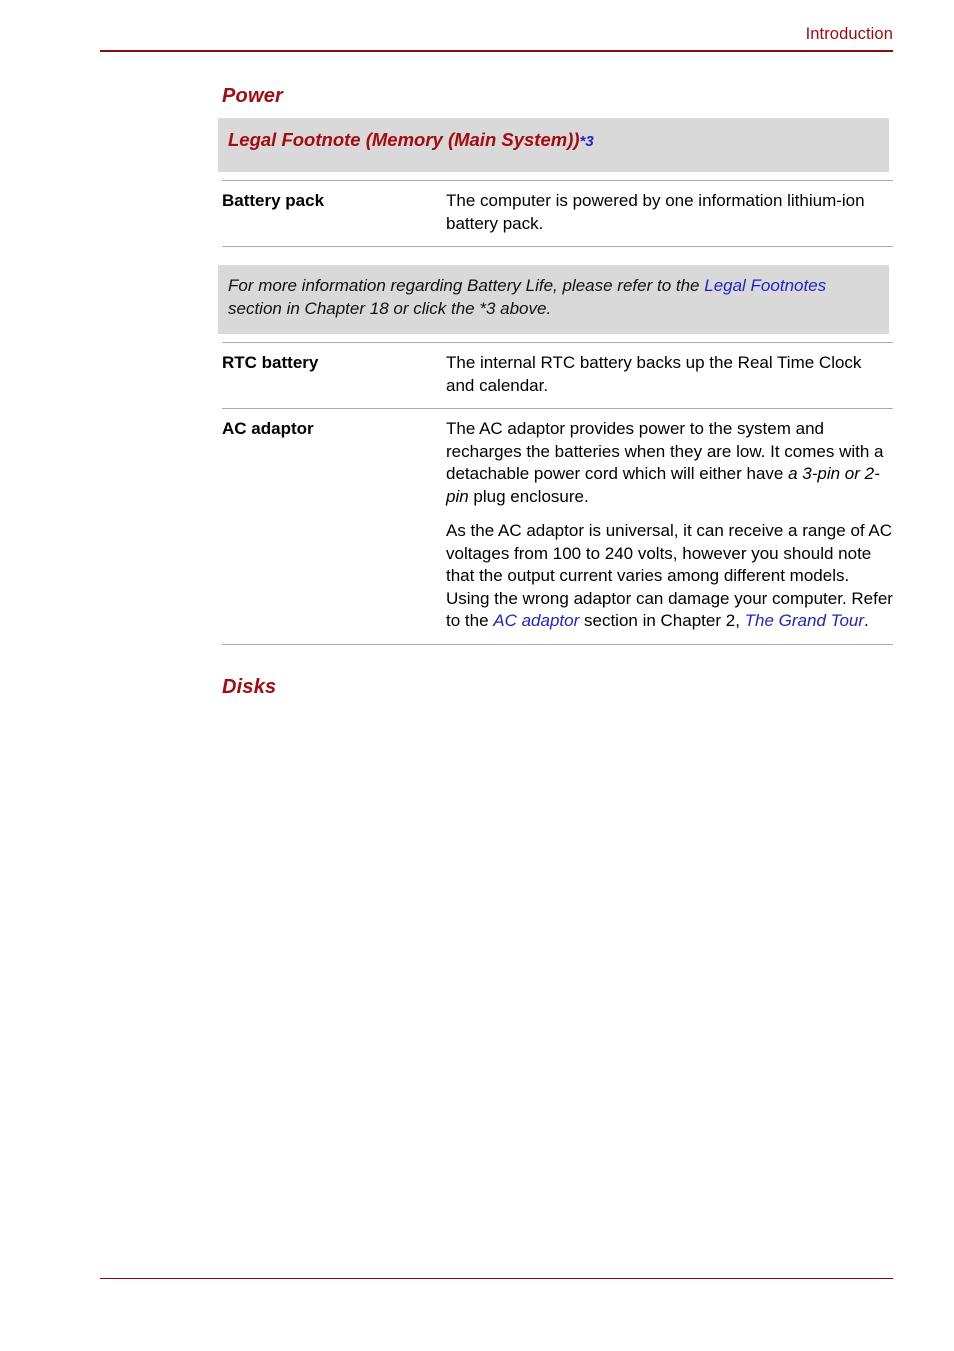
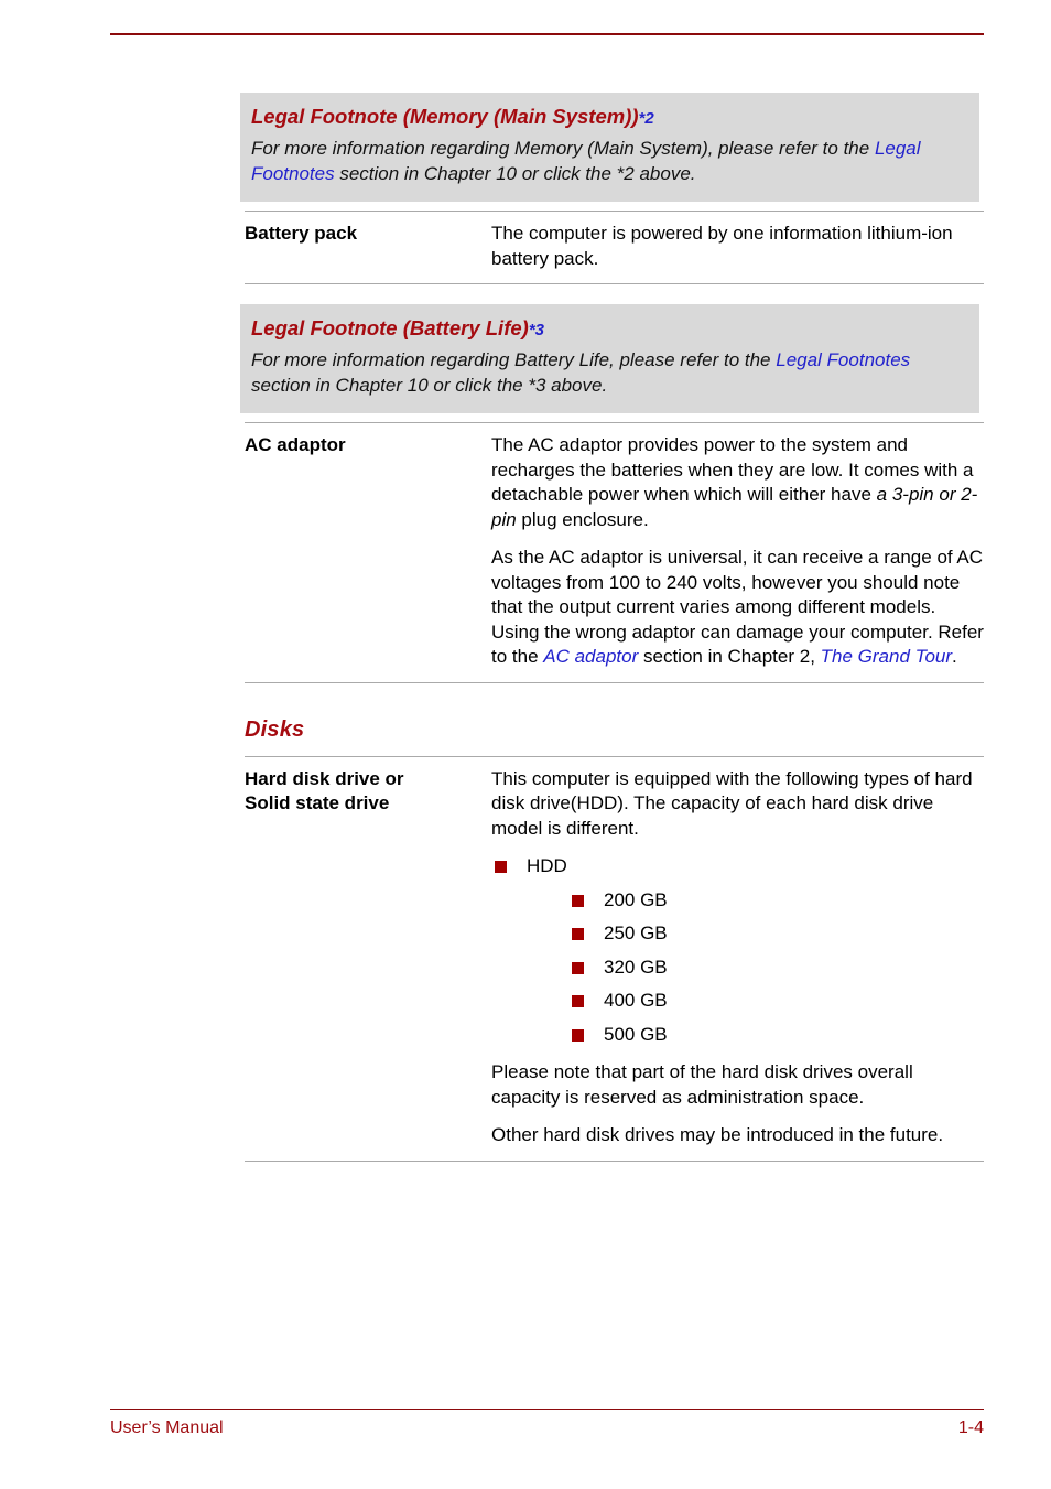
- Introduction
- Power
- Legal Footnote (Memory (Main System))*3
+ Legal Footnote (Memory (Main System))*2
+ For more information regarding Memory (Main System), please refer to the Legal Footnotes section in Chapter 10 or click the *2 above.
  Battery pack	The computer is powered by one information lithium-ion battery pack.
+ Legal Footnote (Battery Life)*3
- For more information regarding Battery Life, please refer to the Legal Footnotes section in Chapter 18 or click the *3 above.
+ For more information regarding Battery Life, please refer to the Legal Footnotes section in Chapter 10 or click the *3 above.
- RTC battery	The internal RTC battery backs up the Real Time Clock and calendar.
- AC adaptor	The AC adaptor provides power to the system and recharges the batteries when they are low. It comes with a detachable power cord which will either have a 3-pin or 2-pin plug enclosure. As the AC adaptor is universal, it can receive a range of AC voltages from 100 to 240 volts, however you should note that the output current varies among different models. Using the wrong adaptor can damage your computer. Refer to the AC adaptor section in Chapter 2, The Grand Tour.
+ AC adaptor	The AC adaptor provides power to the system and recharges the batteries when they are low. It comes with a detachable power when which will either have a 3-pin or 2-pin plug enclosure. As the AC adaptor is universal, it can receive a range of AC voltages from 100 to 240 volts, however you should note that the output current varies among different models. Using the wrong adaptor can damage your computer. Refer to the AC adaptor section in Chapter 2, The Grand Tour.
  Disks
+ Hard disk drive or Solid state drive	This computer is equipped with the following types of hard disk drive(HDD). The capacity of each hard disk drive model is different. HDD 200 GB 250 GB 320 GB 400 GB 500 GB Please note that part of the hard disk drives overall capacity is reserved as administration space. Other hard disk drives may be introduced in the future.
+ User’s Manual
+ 1-4
